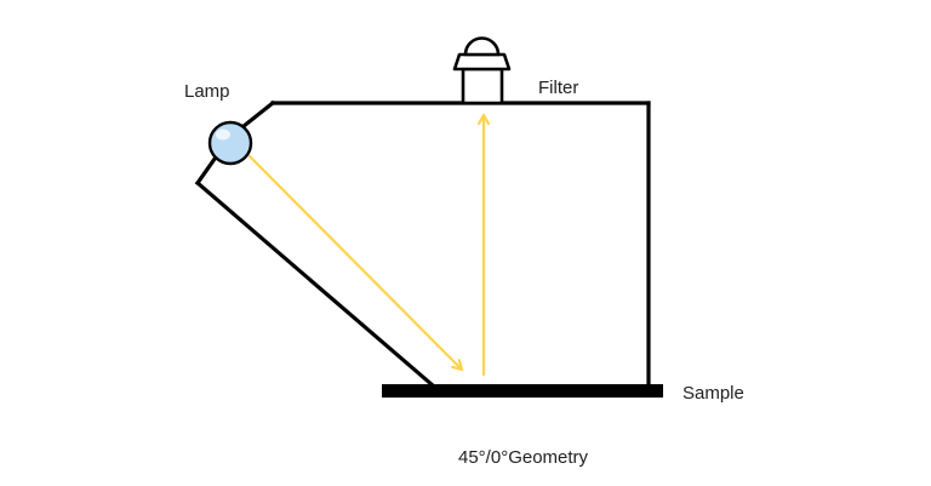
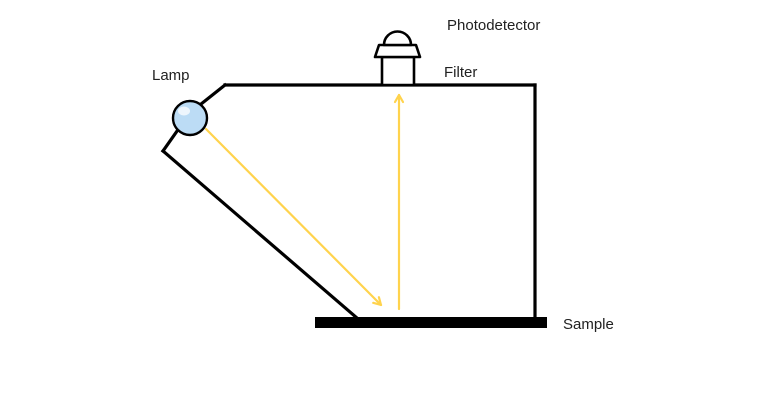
  Lamp
+ Photodetector
  Filter
  Sample
- 45°/0°Geometry
